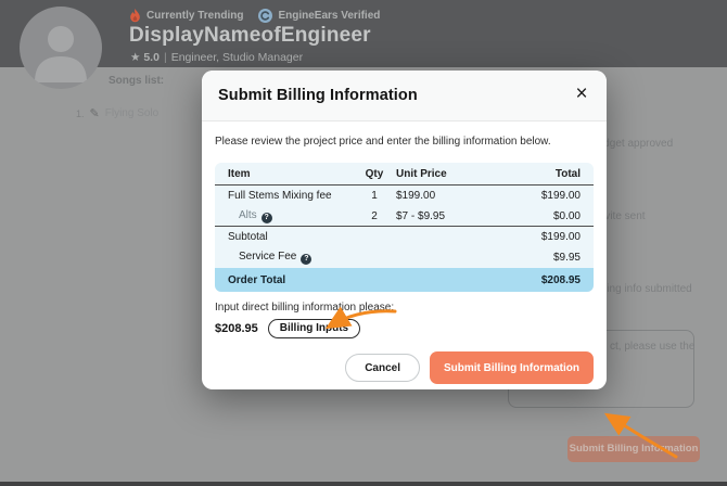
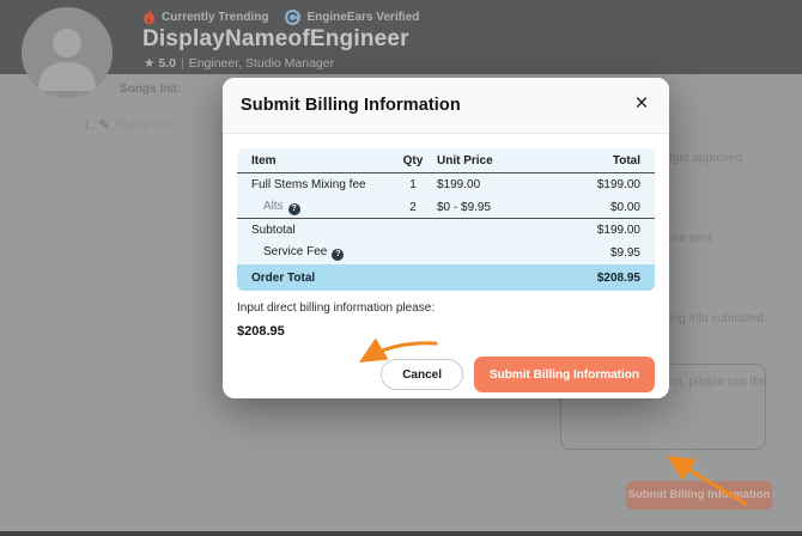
  Currently Trending
  EngineEars Verified
  DisplayNameofEngineer
  ★ 5.0 | Engineer, Studio Manager
  Songs list:
  1.
  ✎
  dget approved
  vite sent
  ing info submitted
  ct, please use the
  Submit Billing Infomation
  Submit Billing Information
  ×
- Please review the project price and enter the billing information below.
  Item
  Qty
  Unit Price
  Total
  Full Stems Mixing fee
  1
  $199.00
  $199.00
  Alts
  2
- $7 - $9.95
+ $0 - $9.95
  $0.00
  Subtotal
  $199.00
  Service Fee
  $9.95
  Order Total
  $208.95
  Input direct billing information please:
  $208.95
- Billing Inputs
  Cancel
  Submit Billing Information
